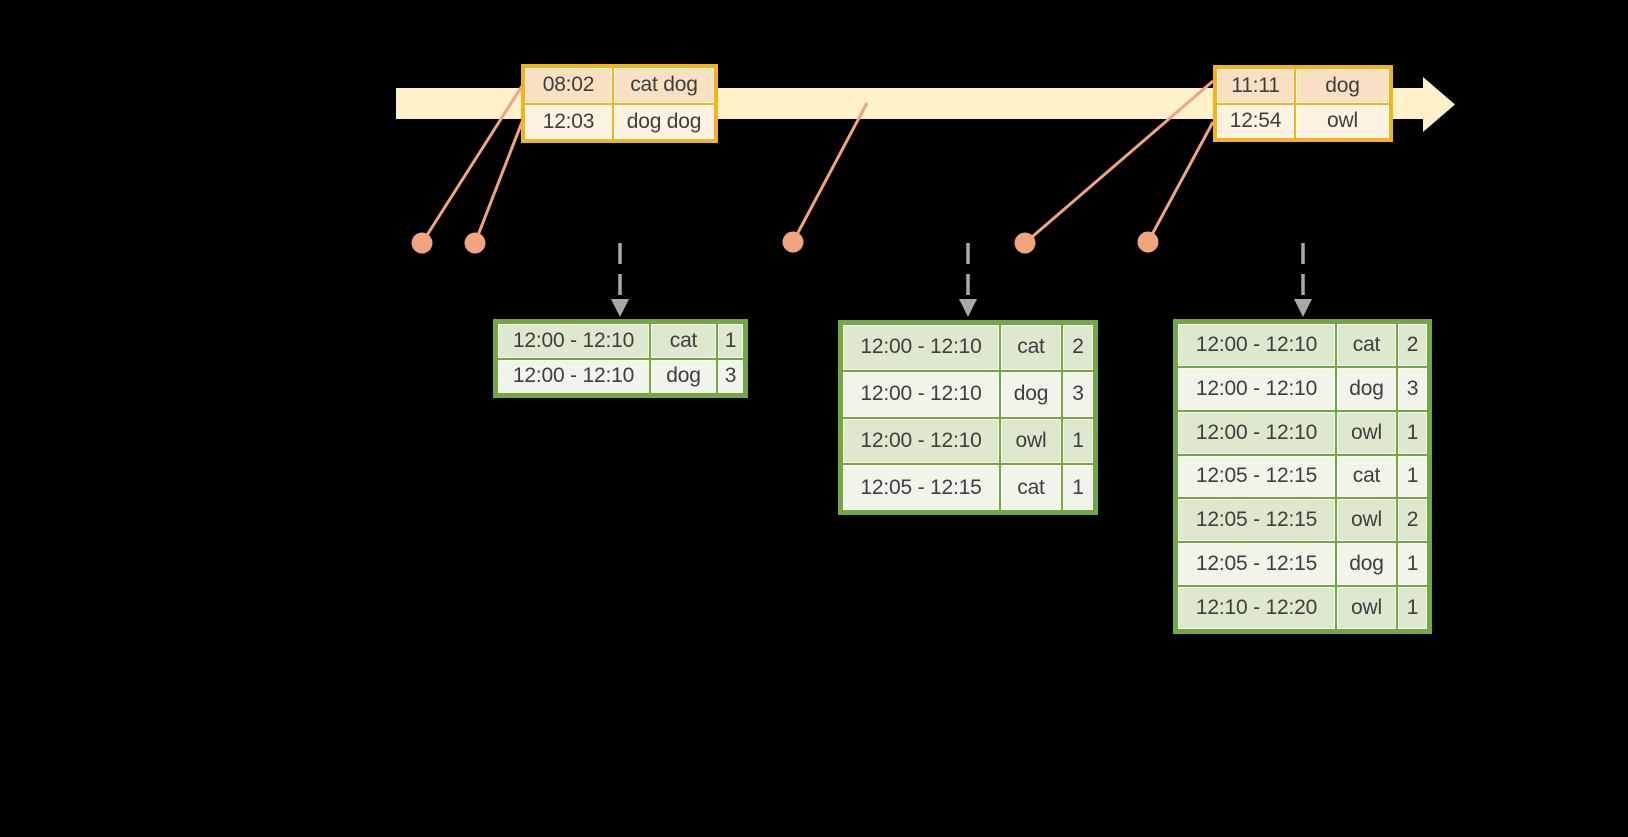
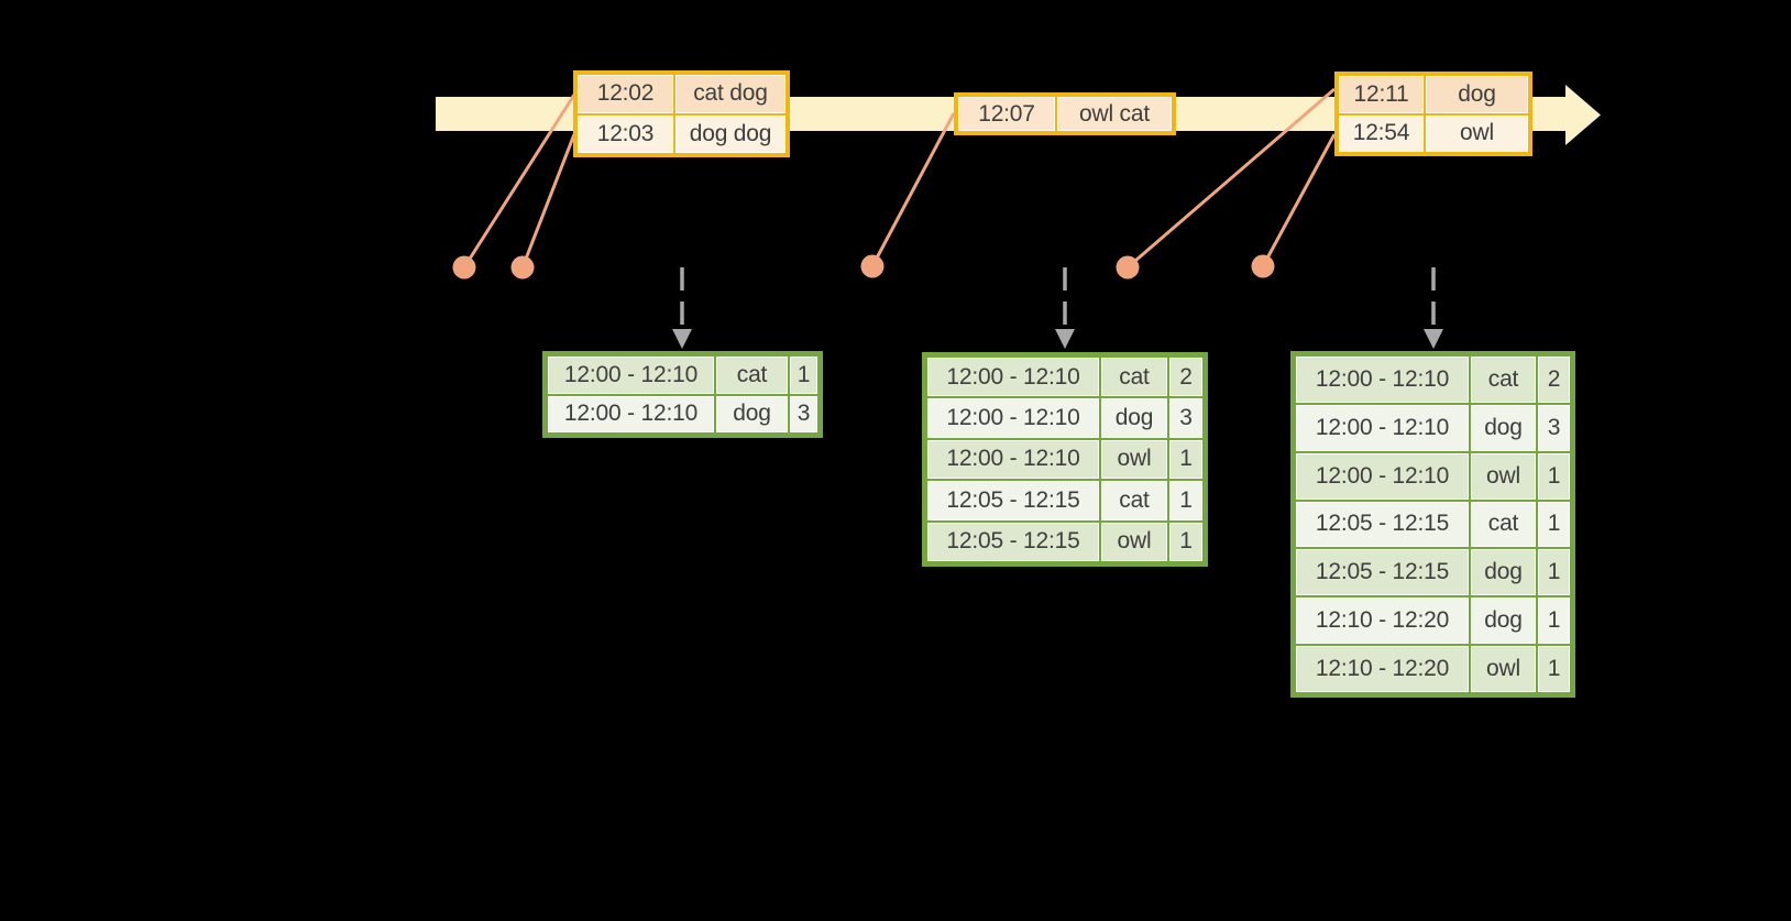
- 08:02	cat dog
+ 12:02	cat dog
  12:03	dog dog
+ 12:07	owl cat
- 11:11	dog
+ 12:11	dog
  12:54	owl
  12:00 - 12:10	cat	1
  12:00 - 12:10	dog	3
  12:00 - 12:10	cat	2
  12:00 - 12:10	dog	3
  12:00 - 12:10	owl	1
  12:05 - 12:15	cat	1
+ 12:05 - 12:15	owl	1
  12:00 - 12:10	cat	2
  12:00 - 12:10	dog	3
  12:00 - 12:10	owl	1
  12:05 - 12:15	cat	1
- 12:05 - 12:15	owl	2
  12:05 - 12:15	dog	1
+ 12:10 - 12:20	dog	1
  12:10 - 12:20	owl	1
